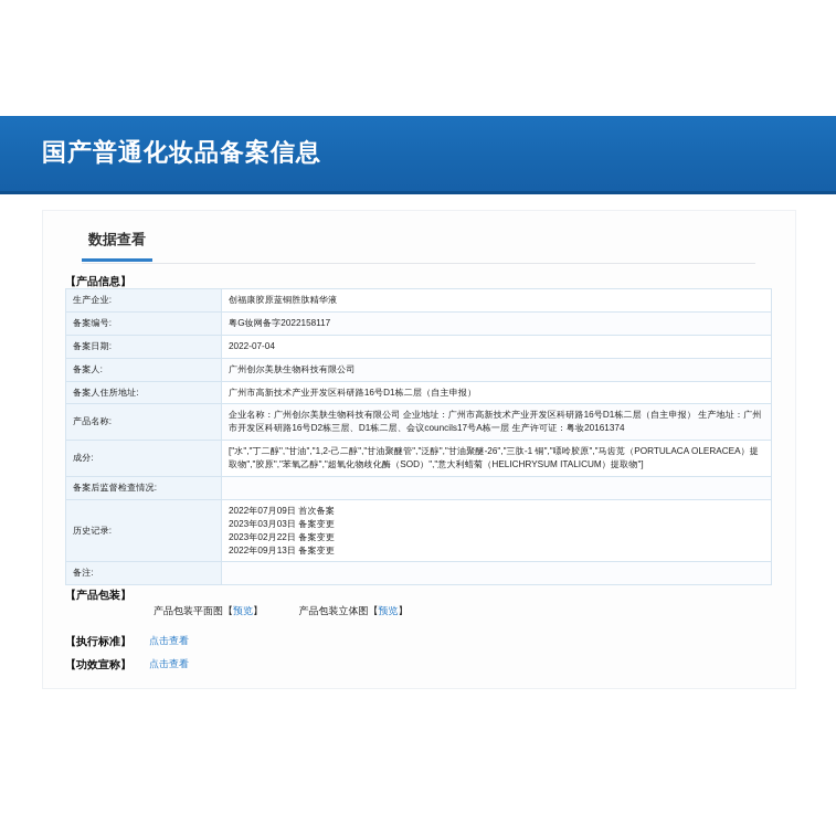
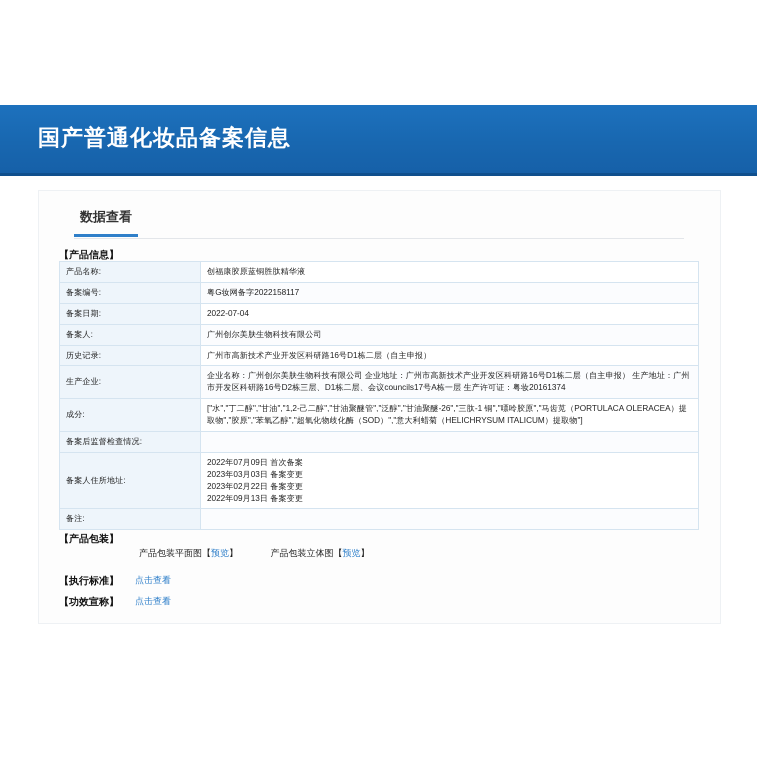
  国产普通化妆品备案信息
  数据查看
  【产品信息】
- 生产企业:	创福康胶原蓝铜胜肽精华液
+ 产品名称:	创福康胶原蓝铜胜肽精华液
  备案编号:	粤G妆网备字2022158117
  备案日期:	2022-07-04
  备案人:	广州创尔美肤生物科技有限公司
- 备案人住所地址:	广州市高新技术产业开发区科研路16号D1栋二层（自主申报）
+ 历史记录:	广州市高新技术产业开发区科研路16号D1栋二层（自主申报）
- 产品名称:	企业名称：广州创尔美肤生物科技有限公司 企业地址：广州市高新技术产业开发区科研路16号D1栋二层（自主申报） 生产地址：广州市开发区科研路16号D2栋三层、D1栋二层、会议councils17号A栋一层 生产许可证：粤妆20161374
+ 生产企业:	企业名称：广州创尔美肤生物科技有限公司 企业地址：广州市高新技术产业开发区科研路16号D1栋二层（自主申报） 生产地址：广州市开发区科研路16号D2栋三层、D1栋二层、会议councils17号A栋一层 生产许可证：粤妆20161374
  成分:	["水","丁二醇","甘油","1,2-己二醇","甘油聚醚管","泛醇","甘油聚醚-26","三肽-1 铜","嘌呤胶原","马齿苋（PORTULACA OLERACEA）提取物","胶原","苯氧乙醇","超氧化物歧化酶（SOD）","意大利蜡菊（HELICHRYSUM ITALICUM）提取物"]
  备案后监督检查情况:
- 历史记录:	2022年07月09日 首次备案 2023年03月03日 备案变更 2023年02月22日 备案变更 2022年09月13日 备案变更
+ 备案人住所地址:	2022年07月09日 首次备案 2023年03月03日 备案变更 2023年02月22日 备案变更 2022年09月13日 备案变更
  备注:
  【产品包装】
  产品包装平面图【预览】 产品包装立体图【预览】
  【执行标准】
  点击查看
  【功效宣称】
  点击查看
